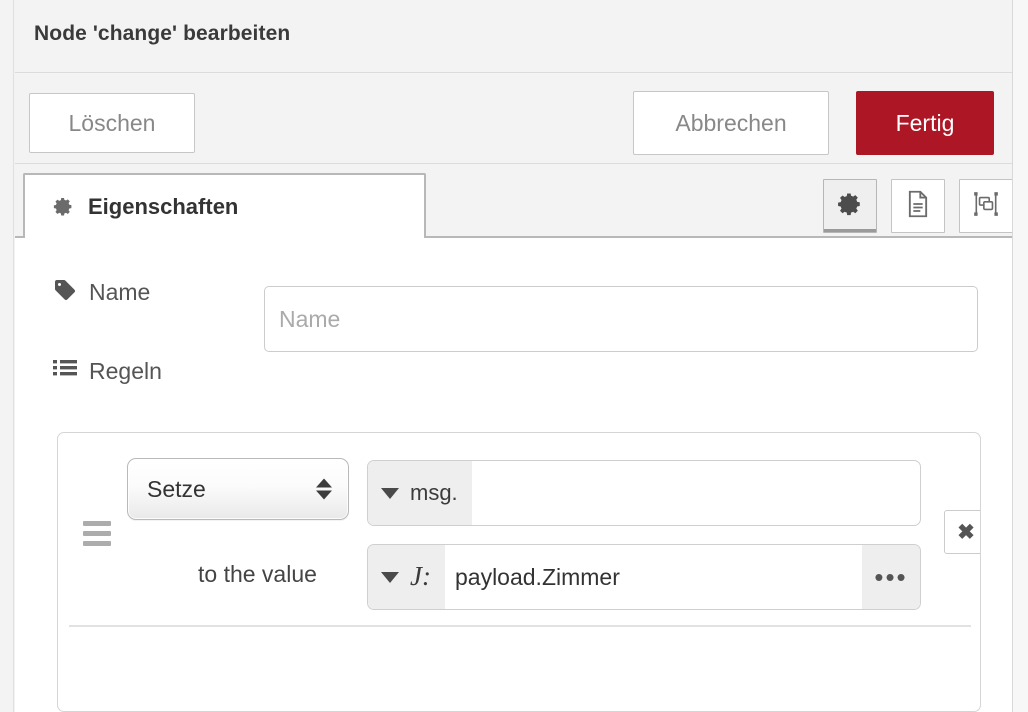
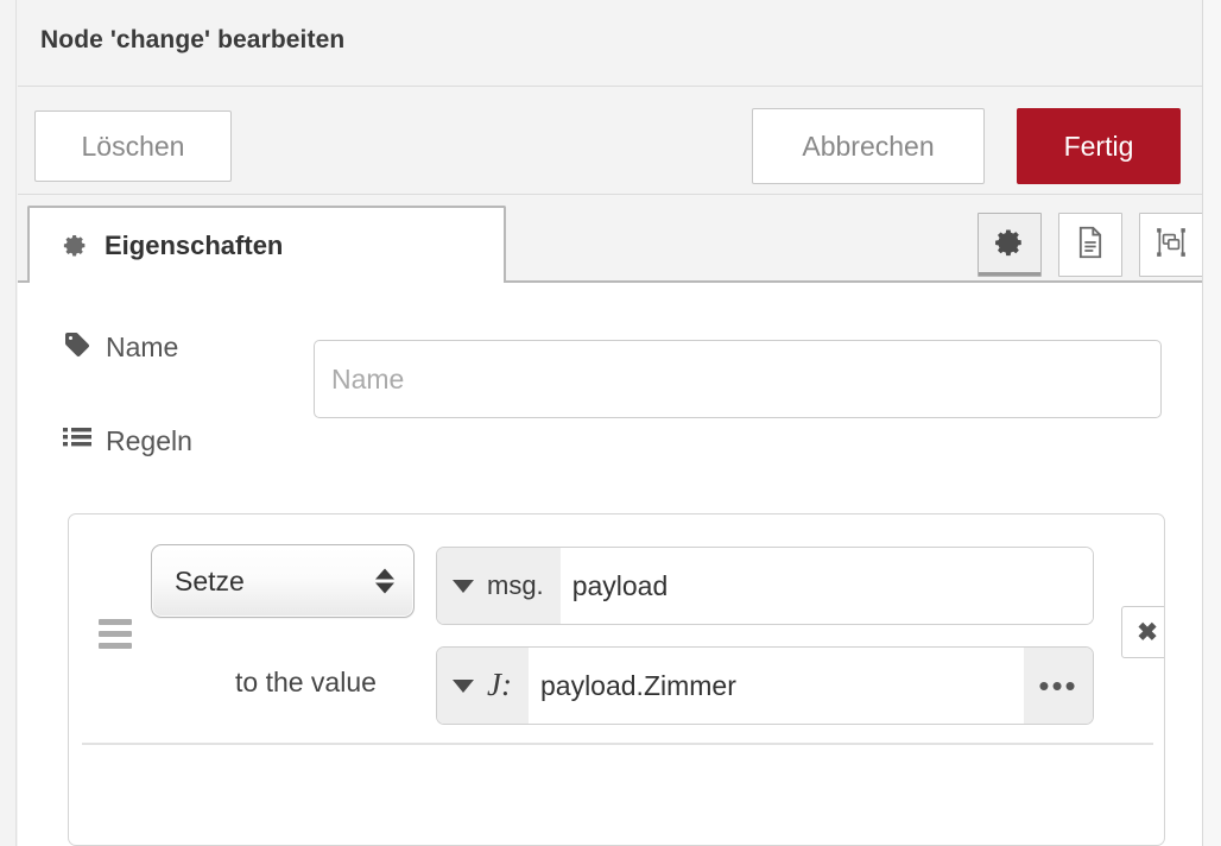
  Node 'change' bearbeiten
  Löschen
  Abbrechen
  Fertig
  Eigenschaften
  Name
  Name
  Regeln
  Setze
  msg.
+ payload
  to the value
  J:
  payload.Zimmer
  •••
  ✖
